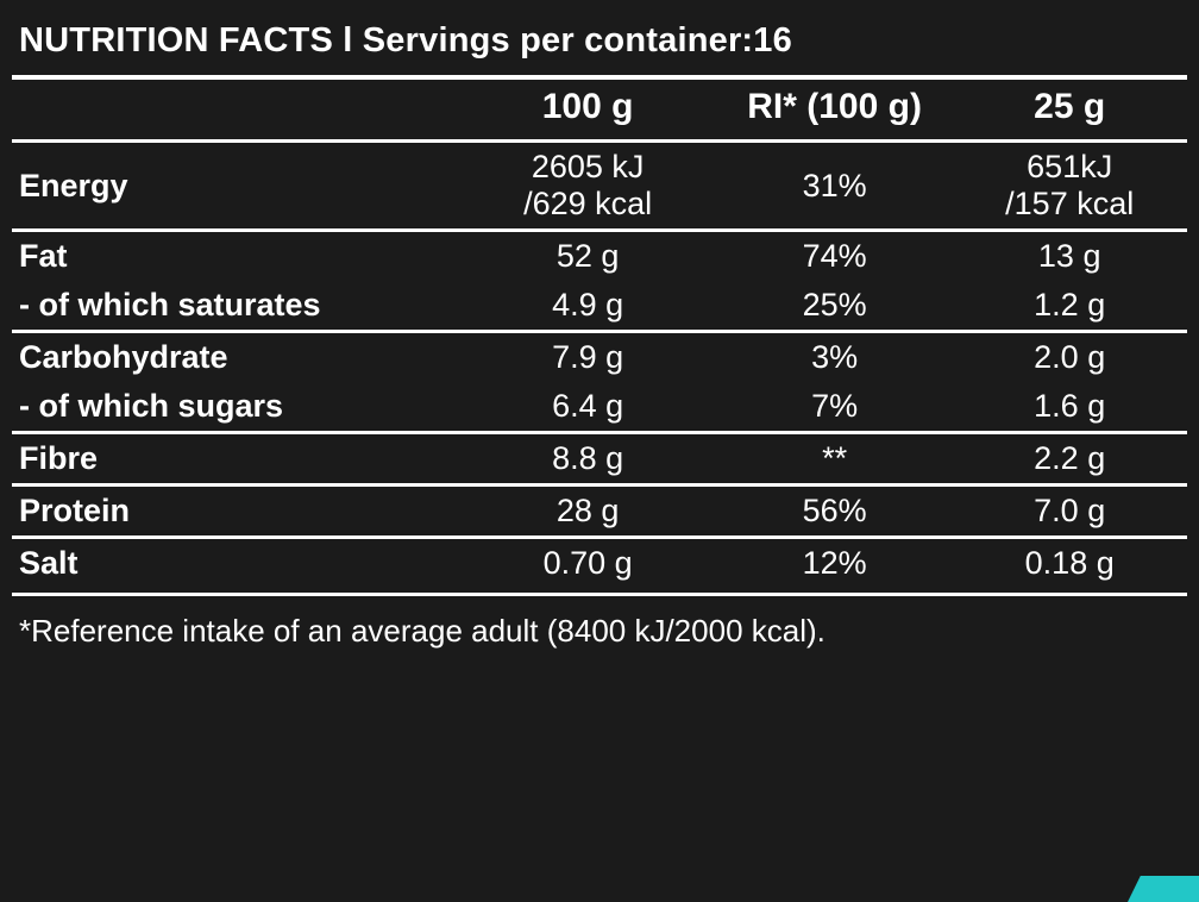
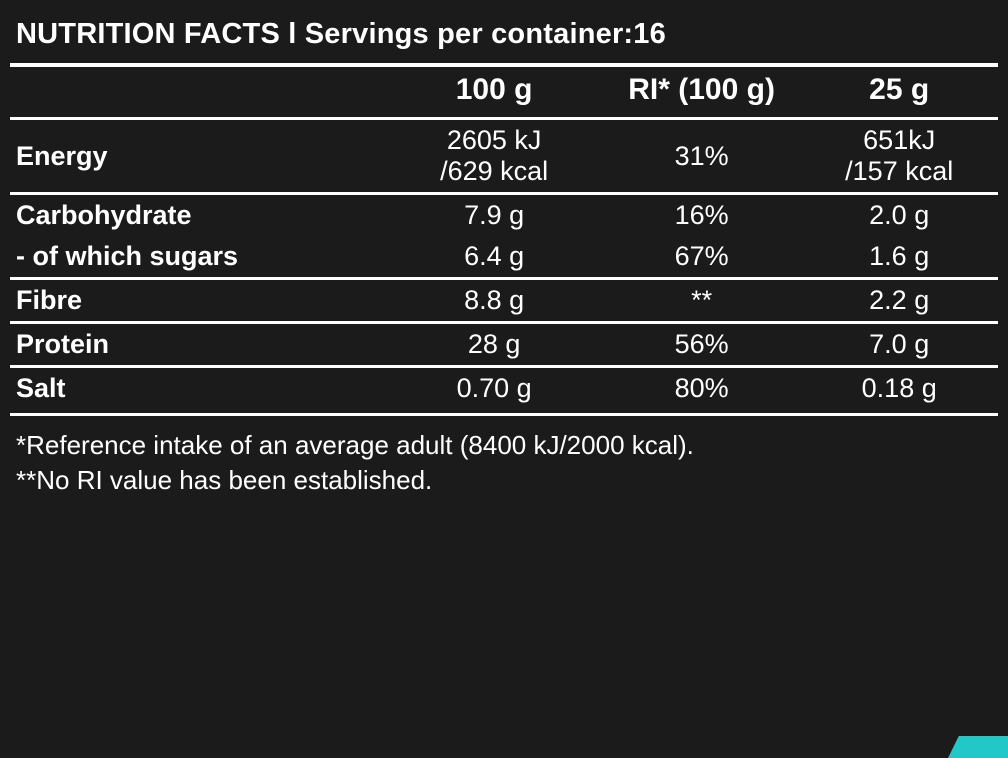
  NUTRITION FACTS l Servings per container:16
  	100 g	RI* (100 g)	25 g
  Energy	2605 kJ/629 kcal	31%	651kJ/157 kcal
- Fat	52 g	74%	13 g
- - of which saturates	4.9 g	25%	1.2 g
- Carbohydrate	7.9 g	3%	2.0 g
+ Carbohydrate	7.9 g	16%	2.0 g
- - of which sugars	6.4 g	7%	1.6 g
+ - of which sugars	6.4 g	67%	1.6 g
  Fibre	8.8 g	**	2.2 g
  Protein	28 g	56%	7.0 g
- Salt	0.70 g	12%	0.18 g
+ Salt	0.70 g	80%	0.18 g
  *Reference intake of an average adult (8400 kJ/2000 kcal).
+ **No RI value has been established.
